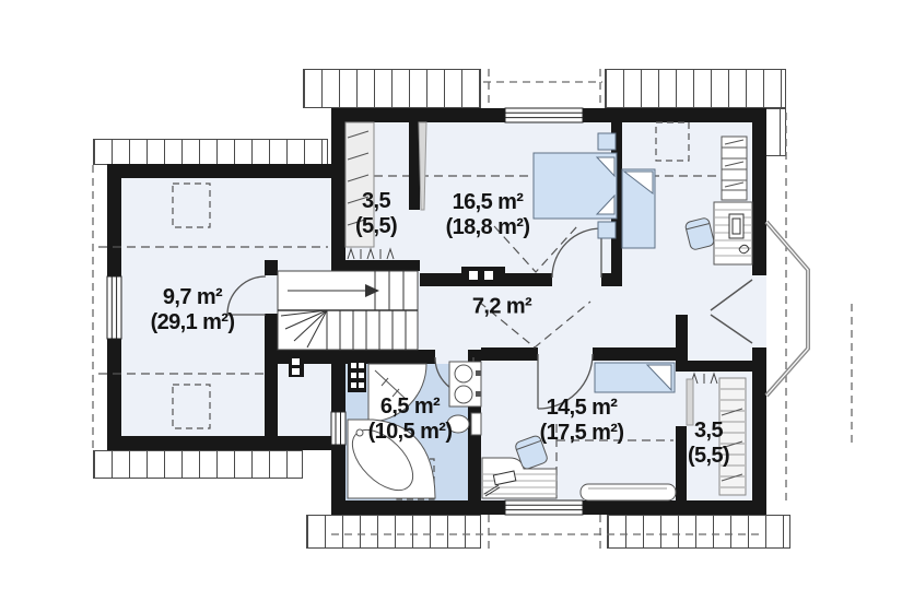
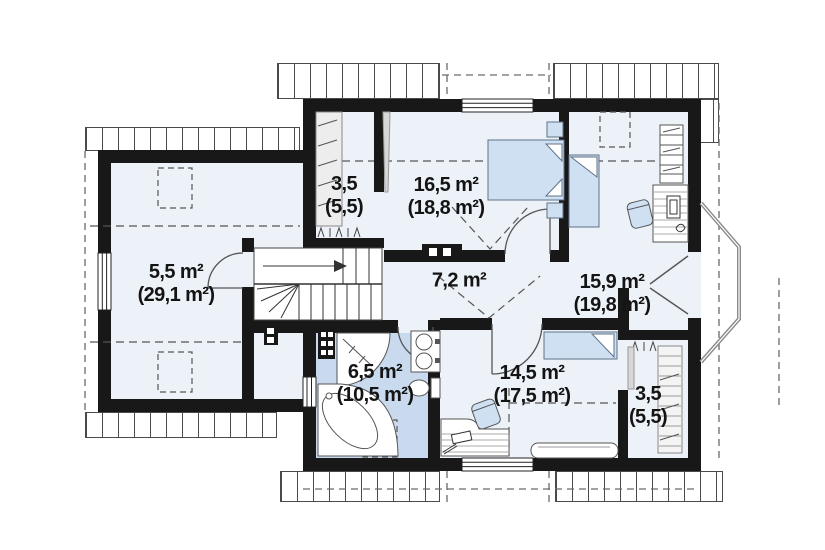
- 9,7 m²
+ 5,5 m²
  (29,1 m²)
  3,5
  (5,5)
  16,5 m²
  (18,8 m²)
  7,2 m²
+ 15,9 m²
+ (19,8 m²)
  6,5 m²
  (10,5 m²)
  14,5 m²
  (17,5 m²)
  3,5
  (5,5)
